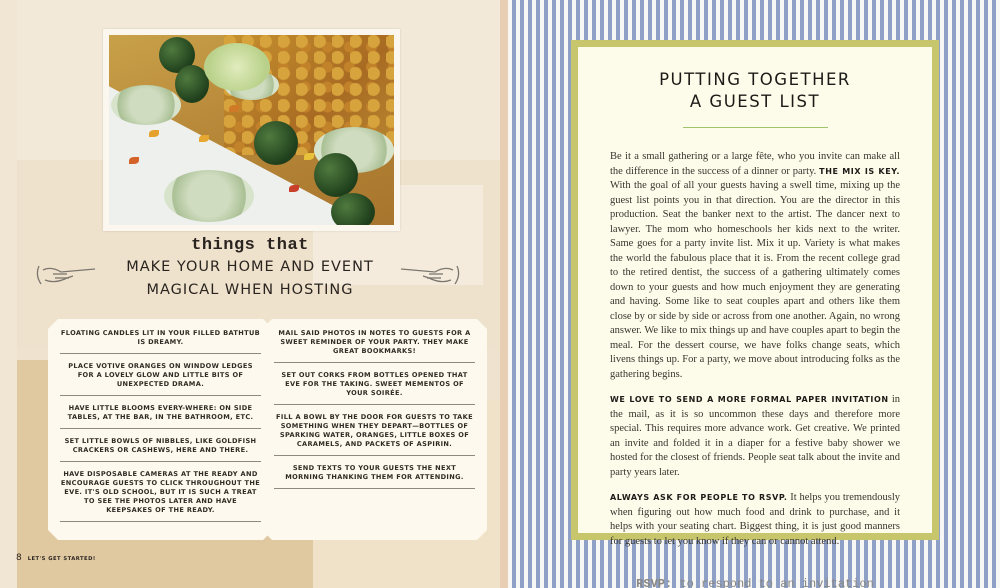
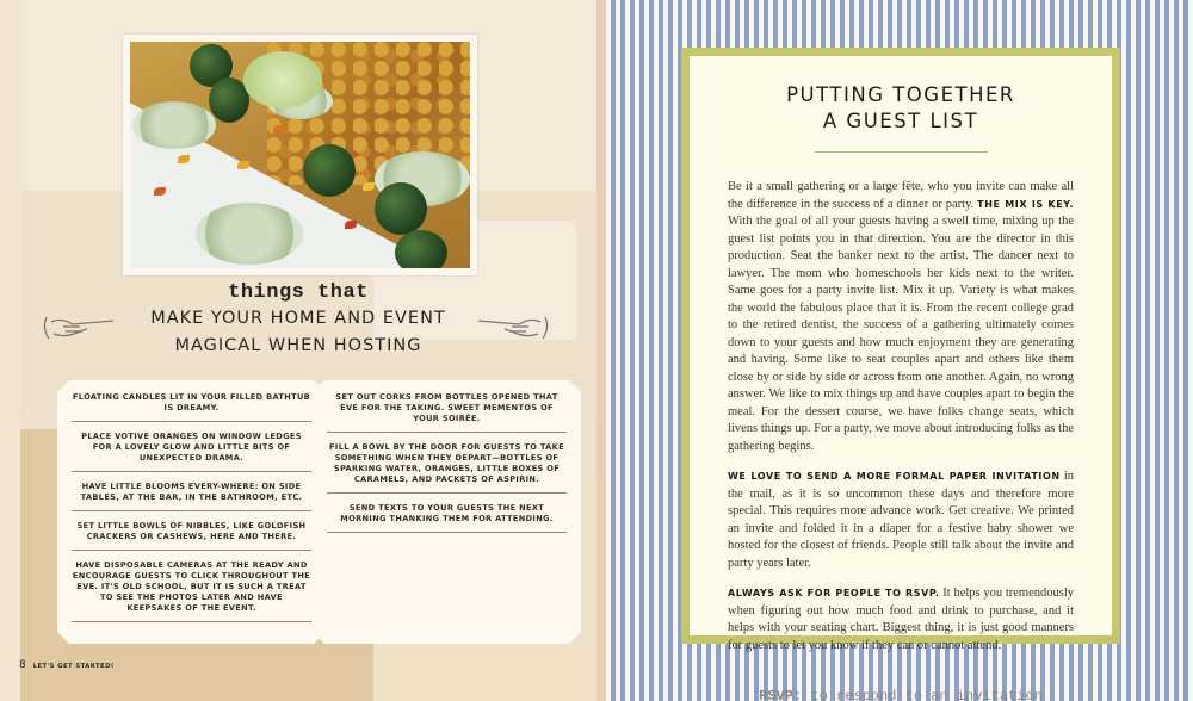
  things that
  MAKE YOUR HOME AND EVENT
  MAGICAL WHEN HOSTING
  FLOATING CANDLES LIT IN YOUR FILLED BATHTUB IS DREAMY.
  PLACE VOTIVE ORANGES ON WINDOW LEDGES FOR A LOVELY GLOW AND LITTLE BITS OF UNEXPECTED DRAMA.
  HAVE LITTLE BLOOMS EVERY-WHERE: ON SIDE TABLES, AT THE BAR, IN THE BATHROOM, ETC.
  SET LITTLE BOWLS OF NIBBLES, LIKE GOLDFISH CRACKERS OR CASHEWS, HERE AND THERE.
- HAVE DISPOSABLE CAMERAS AT THE READY AND ENCOURAGE GUESTS TO CLICK THROUGHOUT THE EVE. IT'S OLD SCHOOL, BUT IT IS SUCH A TREAT TO SEE THE PHOTOS LATER AND HAVE KEEPSAKES OF THE READY.
+ HAVE DISPOSABLE CAMERAS AT THE READY AND ENCOURAGE GUESTS TO CLICK THROUGHOUT THE EVE. IT'S OLD SCHOOL, BUT IT IS SUCH A TREAT TO SEE THE PHOTOS LATER AND HAVE KEEPSAKES OF THE EVENT.
- MAIL SAID PHOTOS IN NOTES TO GUESTS FOR A SWEET REMINDER OF YOUR PARTY. THEY MAKE GREAT BOOKMARKS!
  SET OUT CORKS FROM BOTTLES OPENED THAT EVE FOR THE TAKING. SWEET MEMENTOS OF YOUR SOIRÉE.
  FILL A BOWL BY THE DOOR FOR GUESTS TO TAKE SOMETHING WHEN THEY DEPART—BOTTLES OF SPARKING WATER, ORANGES, LITTLE BOXES OF CARAMELS, AND PACKETS OF ASPIRIN.
  SEND TEXTS TO YOUR GUESTS THE NEXT MORNING THANKING THEM FOR ATTENDING.
  PUTTING TOGETHER
  A GUEST LIST
  Be it a small gathering or a large fête, who you invite can make all the difference in the success of a dinner or party. THE MIX IS KEY. With the goal of all your guests having a swell time, mixing up the guest list points you in that direction. You are the director in this production. Seat the banker next to the artist. The dancer next to lawyer. The mom who homeschools her kids next to the writer. Same goes for a party invite list. Mix it up. Variety is what makes the world the fabulous place that it is. From the recent college grad to the retired dentist, the success of a gathering ultimately comes down to your guests and how much enjoyment they are generating and having. Some like to seat couples apart and others like them close by or side by side or across from one another. Again, no wrong answer. We like to mix things up and have couples apart to begin the meal. For the dessert course, we have folks change seats, which livens things up. For a party, we move about introducing folks as the gathering begins.
- WE LOVE TO SEND A MORE FORMAL PAPER INVITATION in the mail, as it is so uncommon these days and therefore more special. This requires more advance work. Get creative. We printed an invite and folded it in a diaper for a festive baby shower we hosted for the closest of friends. People seat talk about the invite and party years later.
+ WE LOVE TO SEND A MORE FORMAL PAPER INVITATION in the mail, as it is so uncommon these days and therefore more special. This requires more advance work. Get creative. We printed an invite and folded it in a diaper for a festive baby shower we hosted for the closest of friends. People still talk about the invite and party years later.
  ALWAYS ASK FOR PEOPLE TO RSVP. It helps you tremendously when figuring out how much food and drink to purchase, and it helps with your seating chart. Biggest thing, it is just good manners for guests to let you know if they can or cannot attend.
  RSVP: to respond to an invitation
